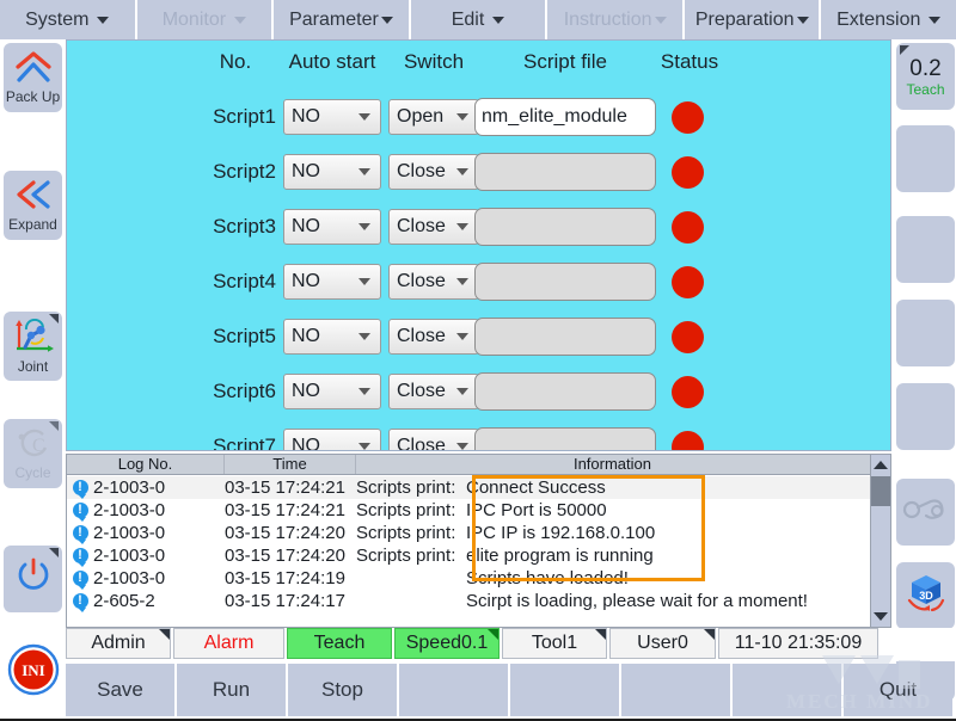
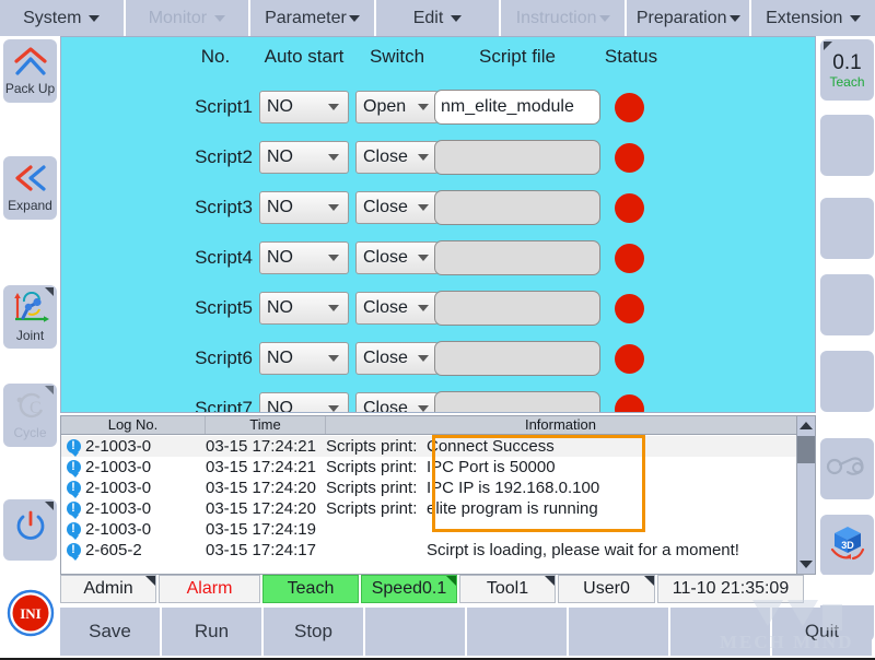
  System
  Monitor
  Parameter
  Edit
  Instruction
  Preparation
  Extension
  Pack Up
  Expand
  Joint
  Cycle
  INI
- 0.2
+ 0.1
  Teach
  3D
  No.
  Auto start
  Switch
  Script file
  Status
  Script1
  NO
  Open
  nm_elite_module
  Script2
  NO
  Close
  Script3
  NO
  Close
  Script4
  NO
  Close
  Script5
  NO
  Close
  Script6
  NO
  Close
  Script7
  NO
  Close
  Log No.
  Time
  Information
  !
  2-1003-0
  03-15 17:24:21
  Scripts print:
  Connect Success
  !
  2-1003-0
  03-15 17:24:21
  Scripts print:
  IPC Port is 50000
  !
  2-1003-0
  03-15 17:24:20
  Scripts print:
  IPC IP is 192.168.0.100
  !
  2-1003-0
  03-15 17:24:20
  Scripts print:
  elite program is running
  !
  2-1003-0
  03-15 17:24:19
- Scripts have loaded!
  !
  2-605-2
  03-15 17:24:17
  Scirpt is loading, please wait for a moment!
  Admin
  Alarm
  Teach
  Speed0.1
  Tool1
  User0
  11-10 21:35:09
  Save
  Run
  Stop
  Quit
  MECH MIND
